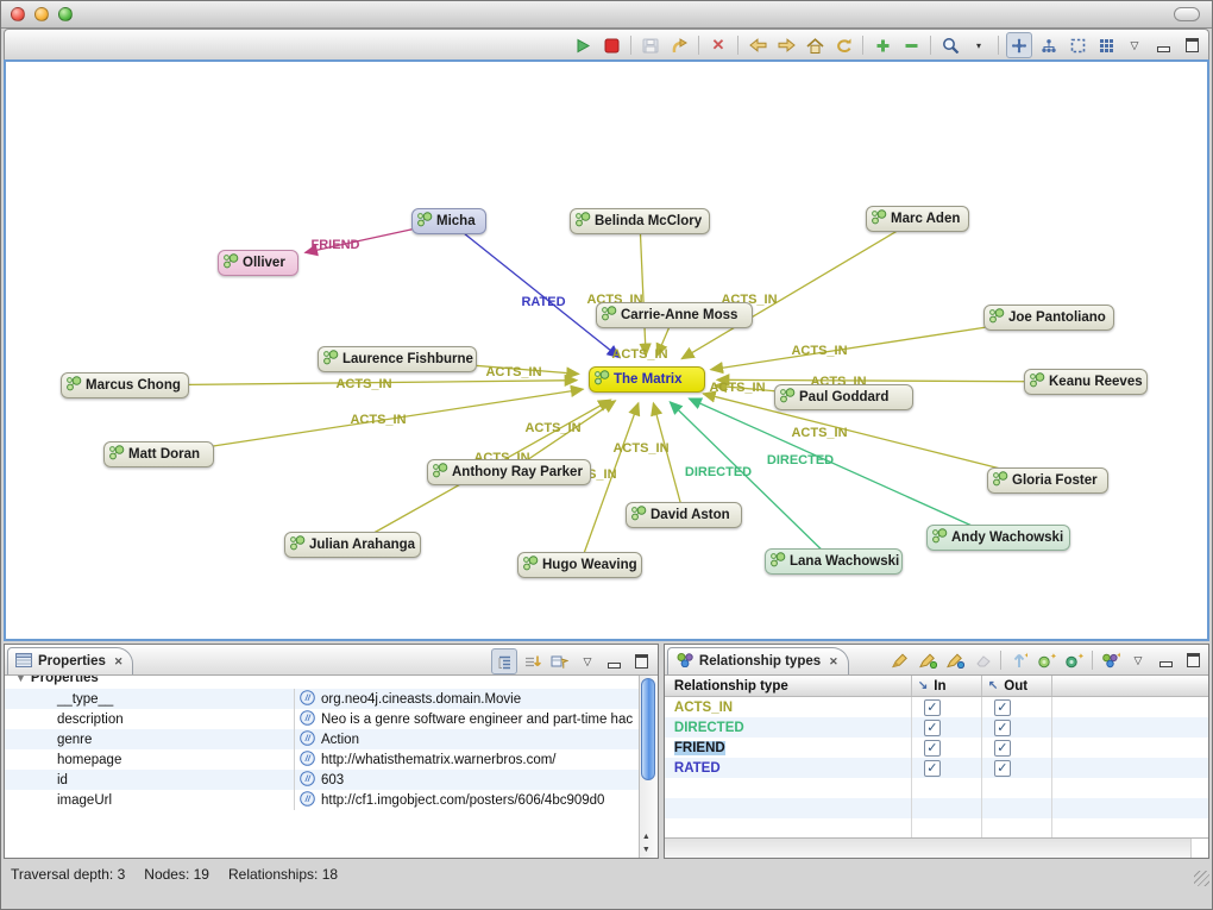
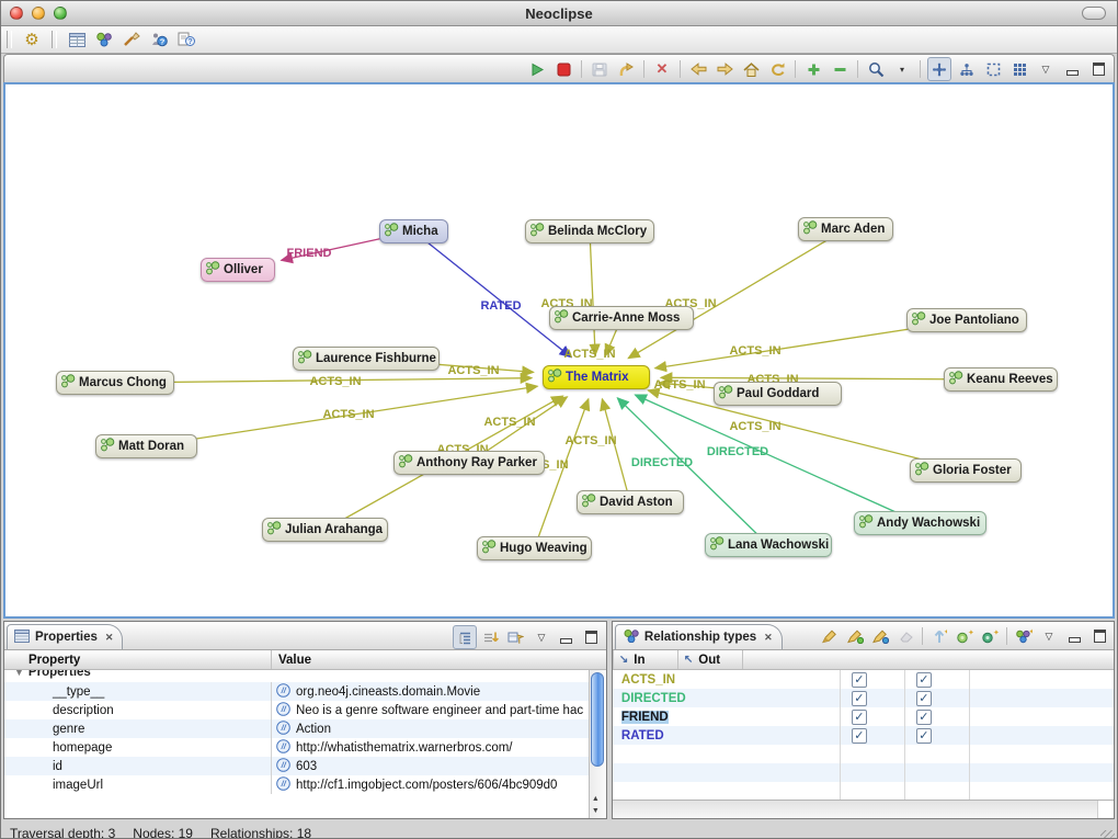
+ Neoclipse
+ ⚙
+ ?
  ✕
  ▾
  ▽
  FRIEND
  RATED
  ACTS_IN
  ACTS_IN
  ACTS_IN
  ACTS_IN
  ACTS_IN
  ACTS_IN
  ACTS_IN
  ACTS_IN
  ACTS_IN
  ACTS_IN
  ACTS_IN
  ACTS_IN
  ACTS_IN
  DIRECTED
  DIRECTED
  The Matrix
  Micha
  Olliver
  Belinda McClory
  Marc Aden
  Carrie-Anne Moss
  Joe Pantoliano
  Laurence Fishburne
  Marcus Chong
  Keanu Reeves
  Paul Goddard
  Matt Doran
  Anthony Ray Parker
  Gloria Foster
  David Aston
  Julian Arahanga
  Hugo Weaving
  Lana Wachowski
  Andy Wachowski
  Properties
  ✕
  ▽
+ Property
+ Value
  ▼
  Properties
  __type__
  //
  org.neo4j.cineasts.domain.Movie
  description
  //
  Neo is a genre software engineer and part-time hac
  genre
  //
  Action
  homepage
  //
  http://whatisthematrix.warnerbros.com/
  id
  //
  603
  imageUrl
  //
  http://cf1.imgobject.com/posters/606/4bc909d0
  Relationship types
  ✕
  ▽
- Relationship type
  ↘
  In
  ↖
  Out
  ACTS_IN
  ✓
  ✓
  DIRECTED
  ✓
  ✓
  FRIEND
  ✓
  ✓
  RATED
  ✓
  ✓
  Traversal depth: 3
  Nodes: 19
  Relationships: 18
